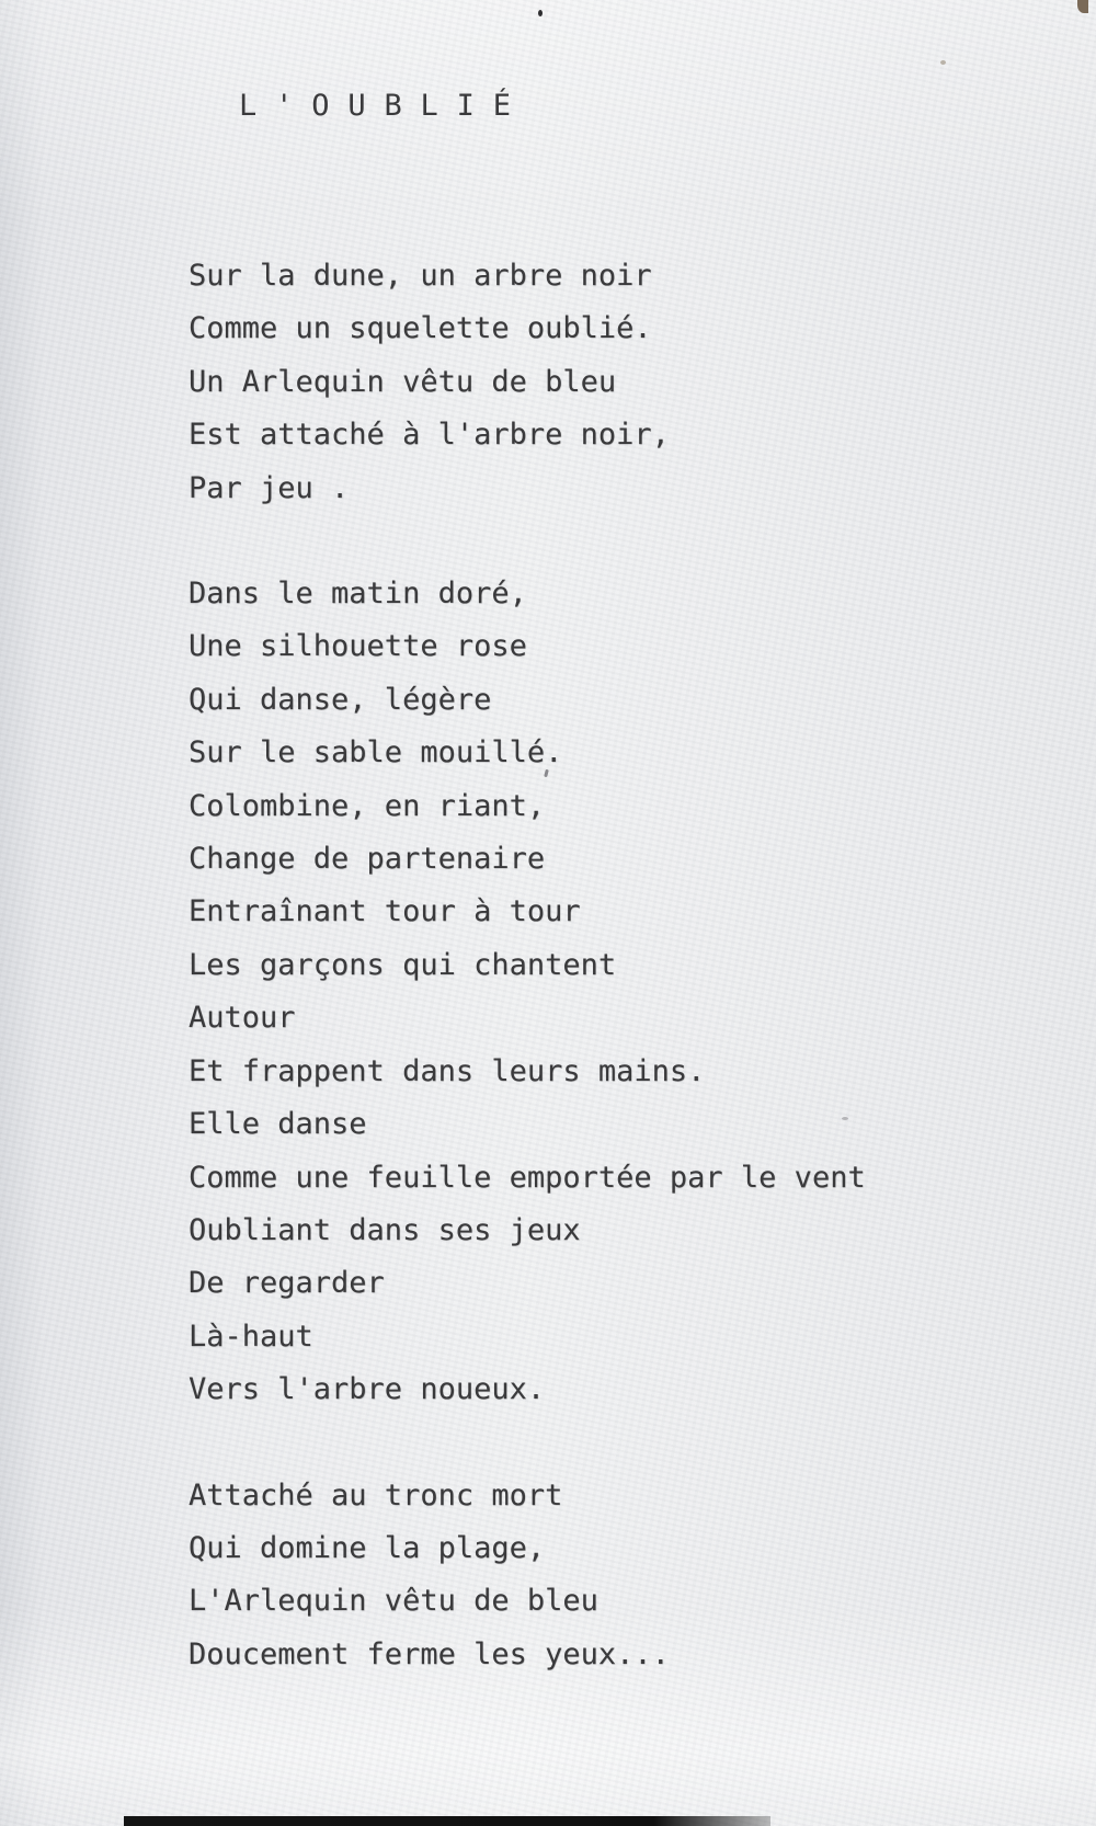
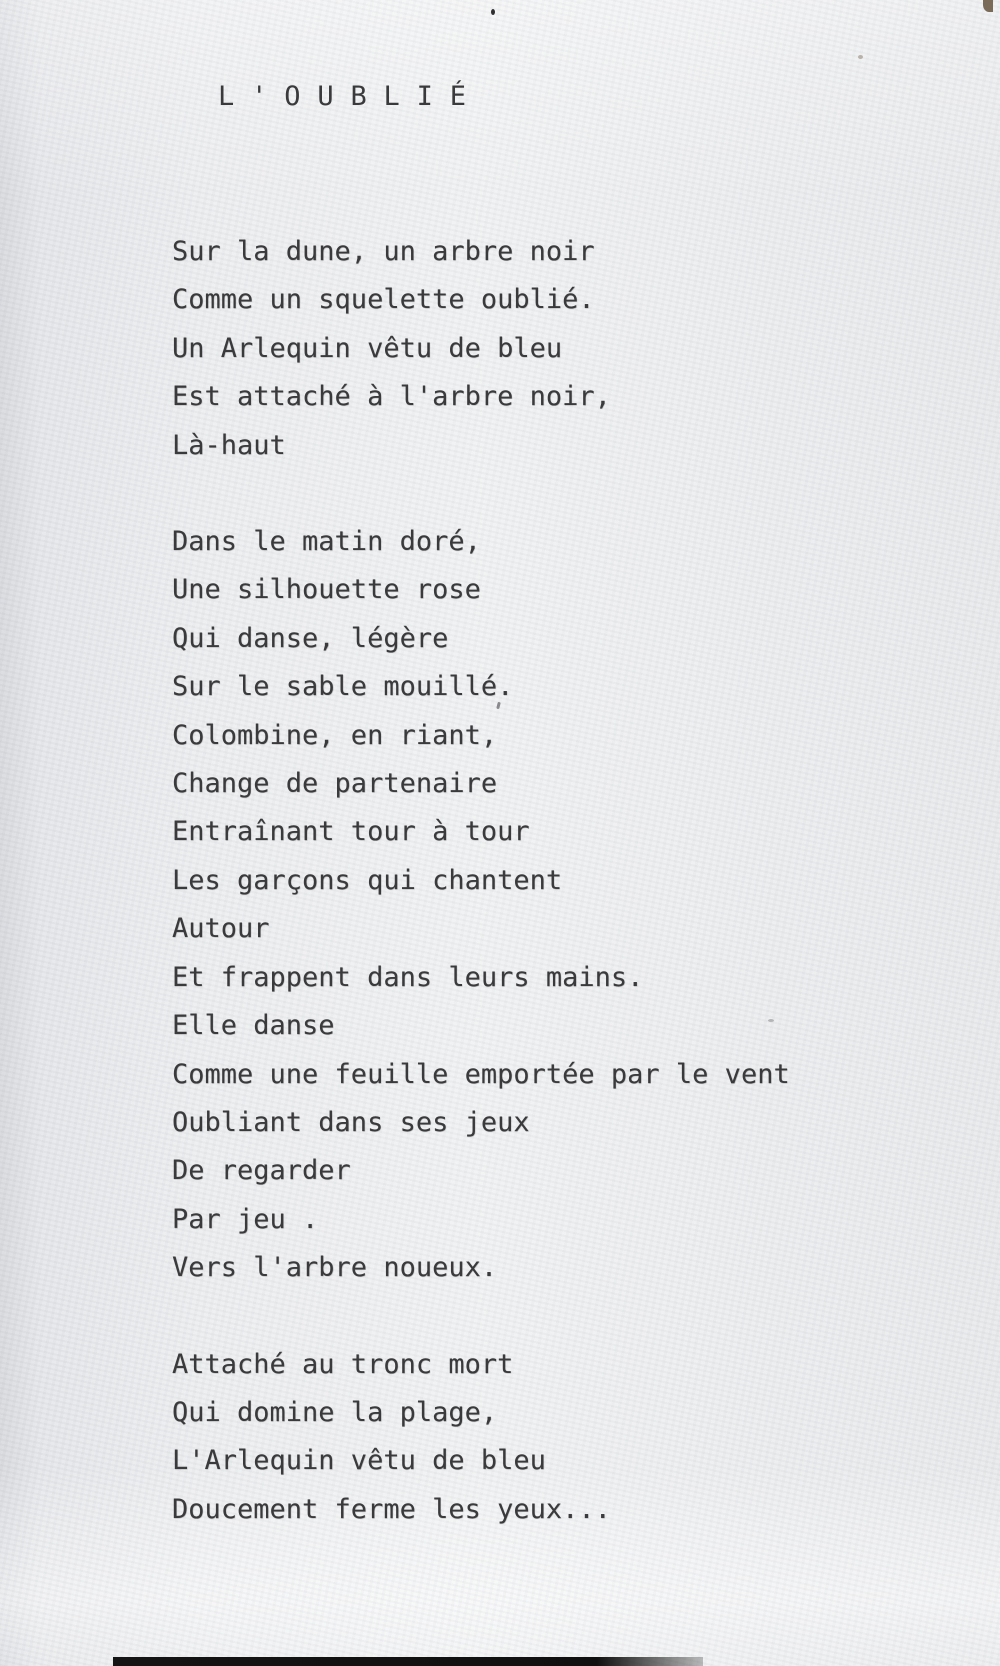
  L ' O U B L I É
  Sur la dune, un arbre noir
  Comme un squelette oublié.
  Un Arlequin vêtu de bleu
  Est attaché à l'arbre noir,
- Par jeu .
+ Là-haut
  Dans le matin doré,
  Une silhouette rose
  Qui danse, légère
  Sur le sable mouillé.
  Colombine, en riant,
  Change de partenaire
  Entraînant tour à tour
  Les garçons qui chantent
  Autour
  Et frappent dans leurs mains.
  Elle danse
  Comme une feuille emportée par le vent
  Oubliant dans ses jeux
  De regarder
- Là-haut
+ Par jeu .
  Vers l'arbre noueux.
  Attaché au tronc mort
  Qui domine la plage,
  L'Arlequin vêtu de bleu
  Doucement ferme les yeux...
